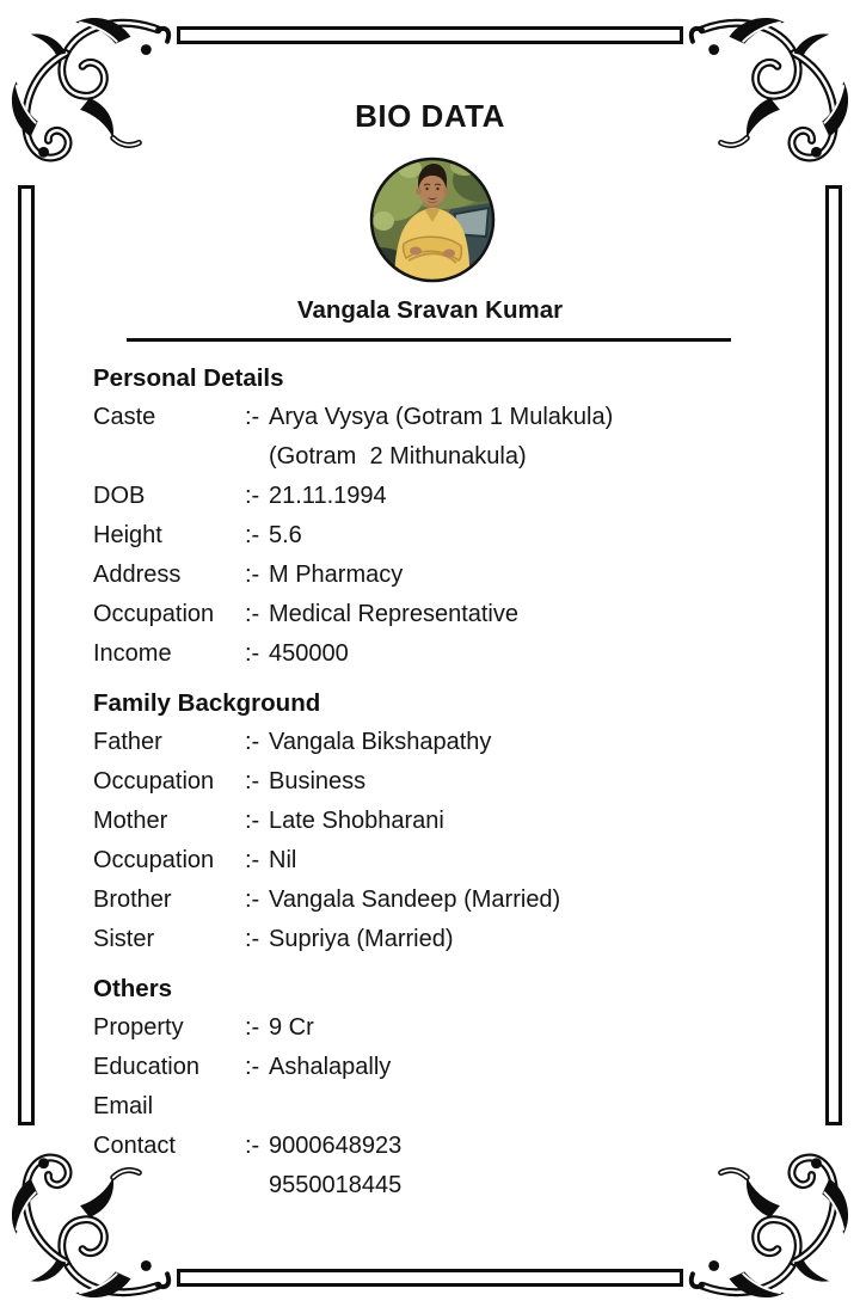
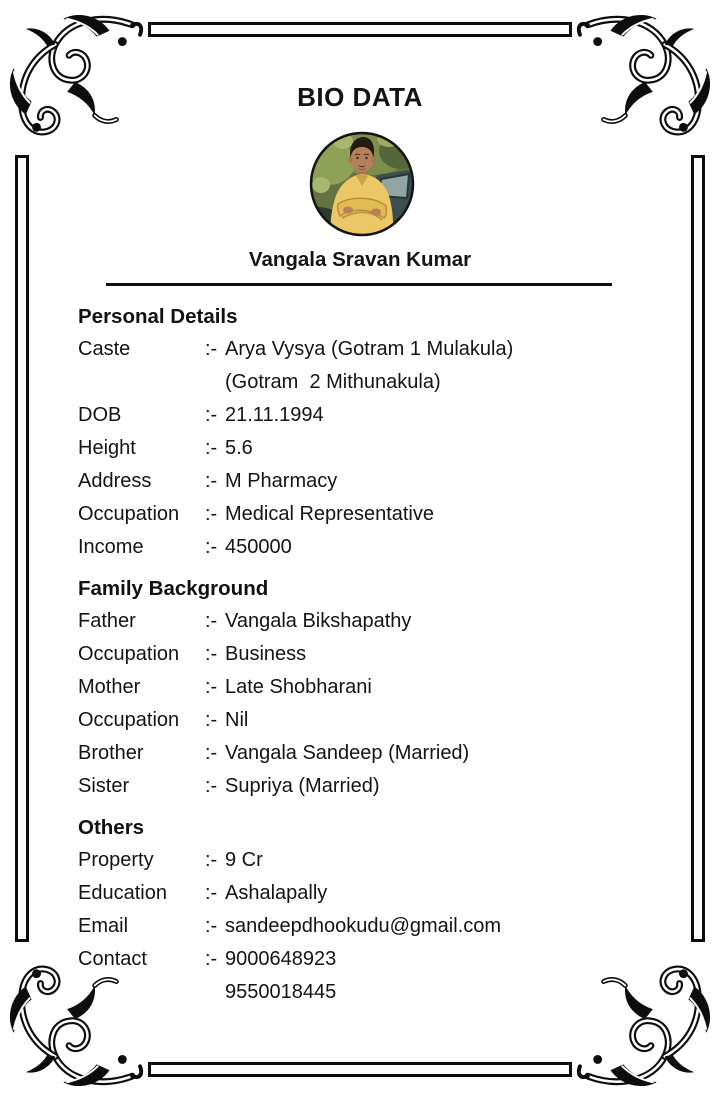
  BIO DATA
  Vangala Sravan Kumar
  Personal Details
  Caste
  :- Arya Vysya (Gotram 1 Mulakula)
  (Gotram 2 Mithunakula)
  DOB
  :- 21.11.1994
  Height
  :- 5.6
  Address
  :- M Pharmacy
  Occupation
  :- Medical Representative
  Income
  :- 450000
  Family Background
  Father
  :- Vangala Bikshapathy
  Occupation
  :- Business
  Mother
  :- Late Shobharani
  Occupation
  :- Nil
  Brother
  :- Vangala Sandeep (Married)
  Sister
  :- Supriya (Married)
  Others
  Property
  :- 9 Cr
  Education
  :- Ashalapally
  Email
+ :- sandeepdhookudu@gmail.com
  Contact
  :- 9000648923
  9550018445
